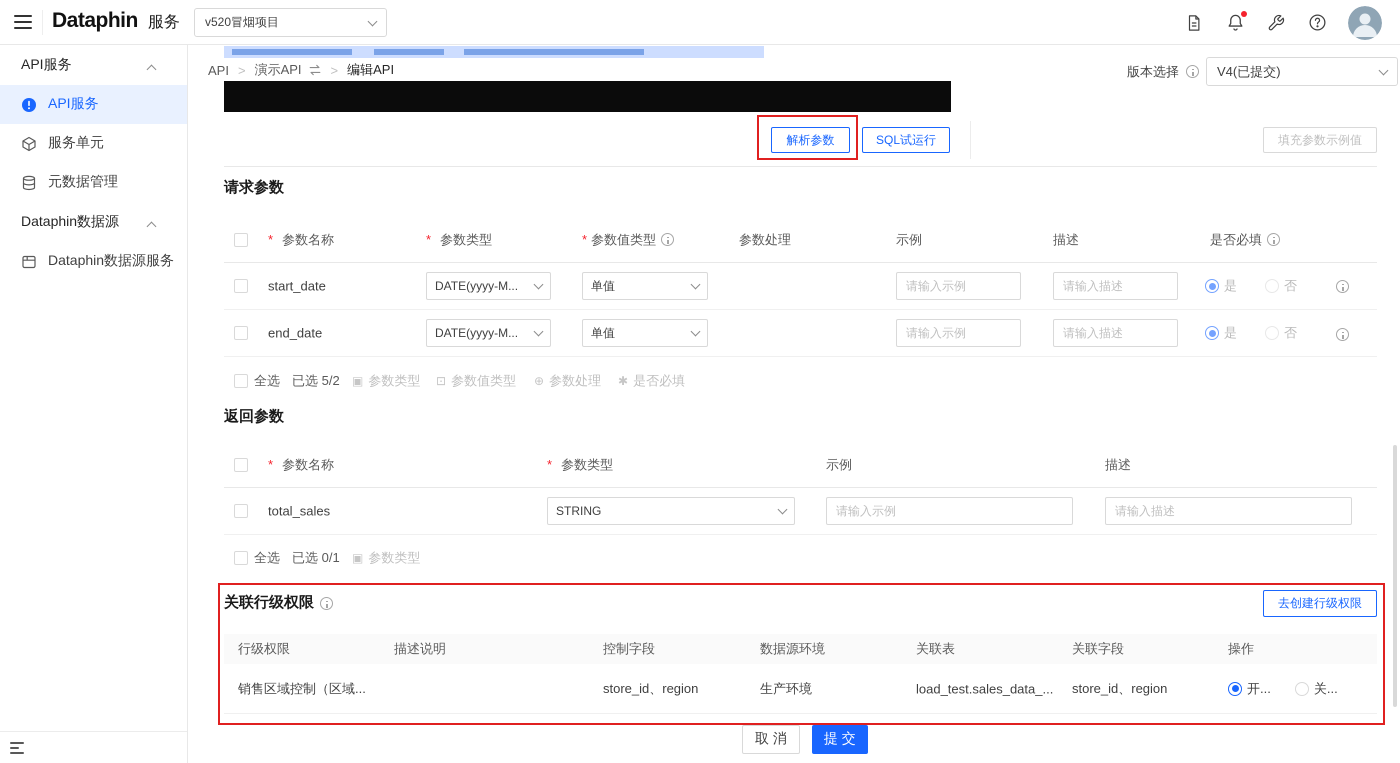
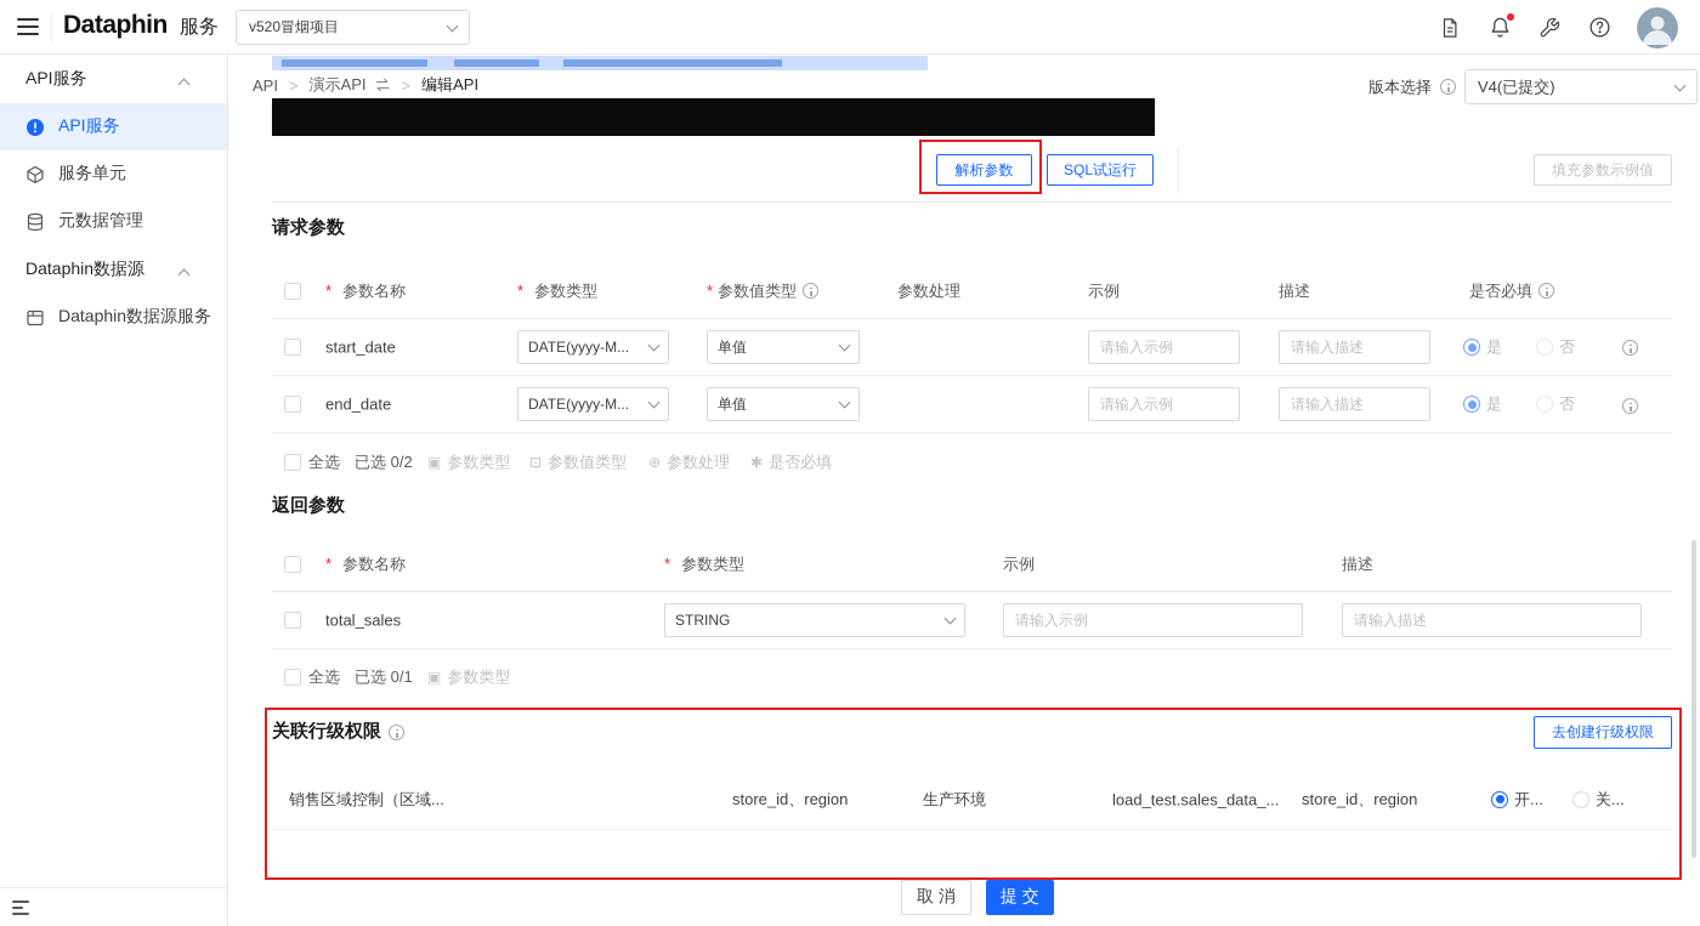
  Dataphin
  服务
  v520冒烟项目
  API服务
  API服务
  服务单元
  元数据管理
  Dataphin数据源
  Dataphin数据源服务
  API
  >
  演示API
  >
  编辑API
  版本选择
  V4(已提交)
  解析参数
  SQL试运行
  填充参数示例值
  请求参数
  参数名称
  参数类型
  参数值类型
  参数处理
  示例
  描述
  是否必填
  start_date
  DATE(yyyy-M...
  单值
  请输入示例
  请输入描述
  是
  否
  end_date
  DATE(yyyy-M...
  单值
  请输入示例
  请输入描述
  是
  否
  全选
- 已选 5/2
+ 已选 0/2
  ▣
  参数类型
  ⊡
  参数值类型
  ⊕
  参数处理
  ✱
  是否必填
  返回参数
  参数名称
  参数类型
  示例
  描述
  total_sales
  STRING
  请输入示例
  请输入描述
  全选
  已选 0/1
  ▣
  参数类型
  关联行级权限
  去创建行级权限
- 行级权限
- 描述说明
- 控制字段
- 数据源环境
- 关联表
- 关联字段
- 操作
  销售区域控制（区域...
  store_id、region
  生产环境
  load_test.sales_data_...
  store_id、region
  开...
  关...
  取 消
  提 交
